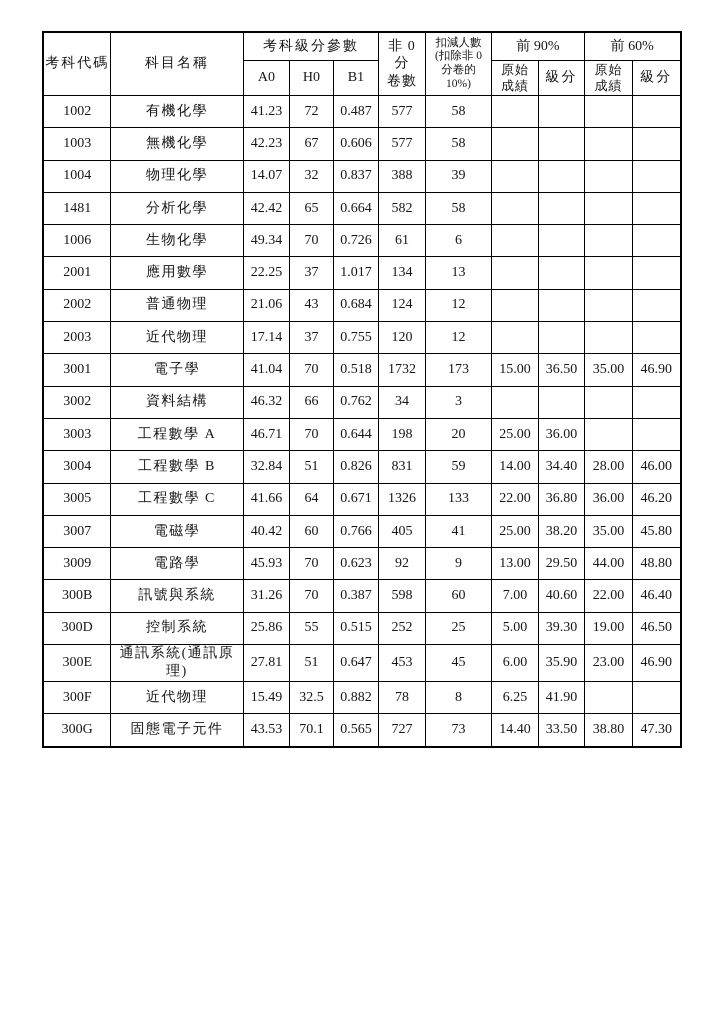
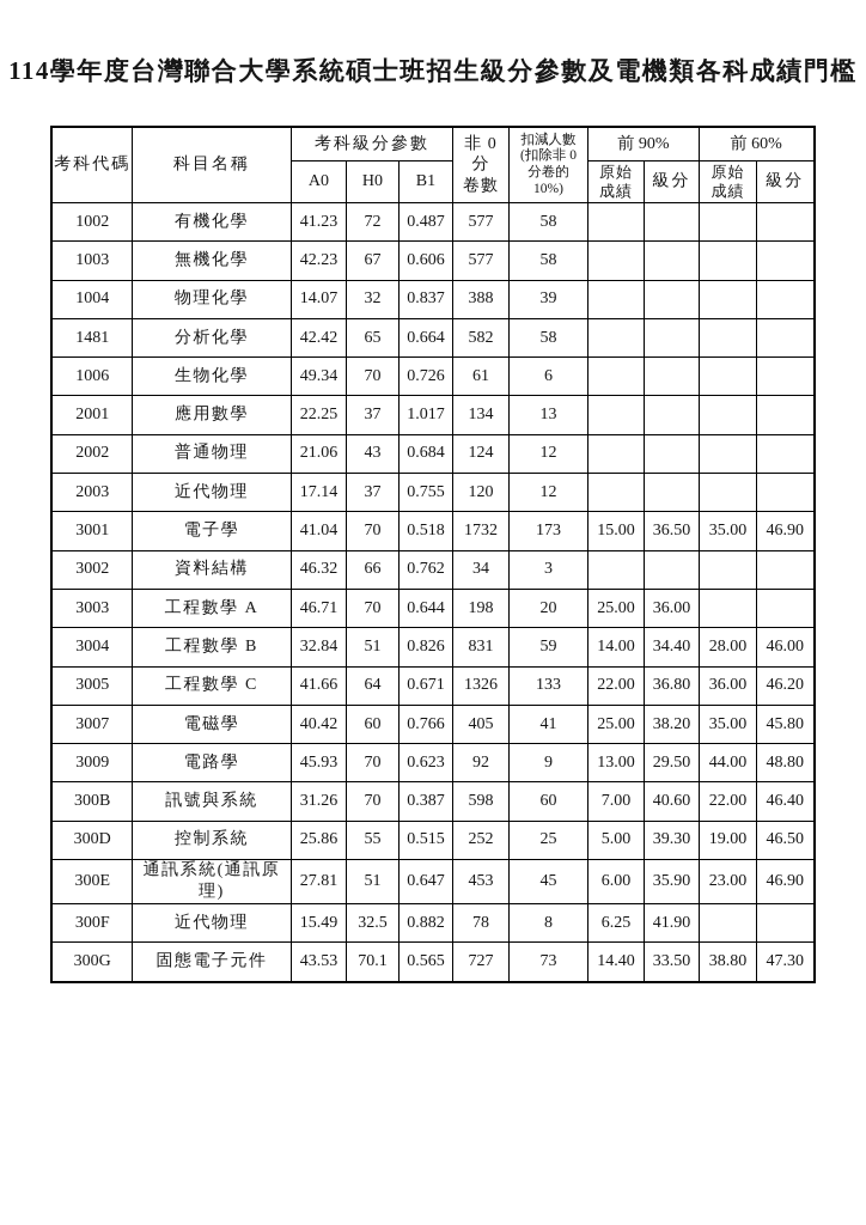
+ 114學年度台灣聯合大學系統碩士班招生級分參數及電機類各科成績門檻
  考科代碼	科目名稱	考科級分參數	非 0 分 卷數	扣減人數 (扣除非 0 分卷的 10%)	前 90%	前 60%
  A0	H0	B1	原始 成績	級分	原始 成績	級分
  1002	有機化學	41.23	72	0.487	577	58
  1003	無機化學	42.23	67	0.606	577	58
  1004	物理化學	14.07	32	0.837	388	39
  1481	分析化學	42.42	65	0.664	582	58
  1006	生物化學	49.34	70	0.726	61	6
  2001	應用數學	22.25	37	1.017	134	13
  2002	普通物理	21.06	43	0.684	124	12
  2003	近代物理	17.14	37	0.755	120	12
  3001	電子學	41.04	70	0.518	1732	173	15.00	36.50	35.00	46.90
  3002	資料結構	46.32	66	0.762	34	3
  3003	工程數學 A	46.71	70	0.644	198	20	25.00	36.00
  3004	工程數學 B	32.84	51	0.826	831	59	14.00	34.40	28.00	46.00
  3005	工程數學 C	41.66	64	0.671	1326	133	22.00	36.80	36.00	46.20
  3007	電磁學	40.42	60	0.766	405	41	25.00	38.20	35.00	45.80
  3009	電路學	45.93	70	0.623	92	9	13.00	29.50	44.00	48.80
  300B	訊號與系統	31.26	70	0.387	598	60	7.00	40.60	22.00	46.40
  300D	控制系統	25.86	55	0.515	252	25	5.00	39.30	19.00	46.50
  300E	通訊系統(通訊原理)	27.81	51	0.647	453	45	6.00	35.90	23.00	46.90
  300F	近代物理	15.49	32.5	0.882	78	8	6.25	41.90
  300G	固態電子元件	43.53	70.1	0.565	727	73	14.40	33.50	38.80	47.30
